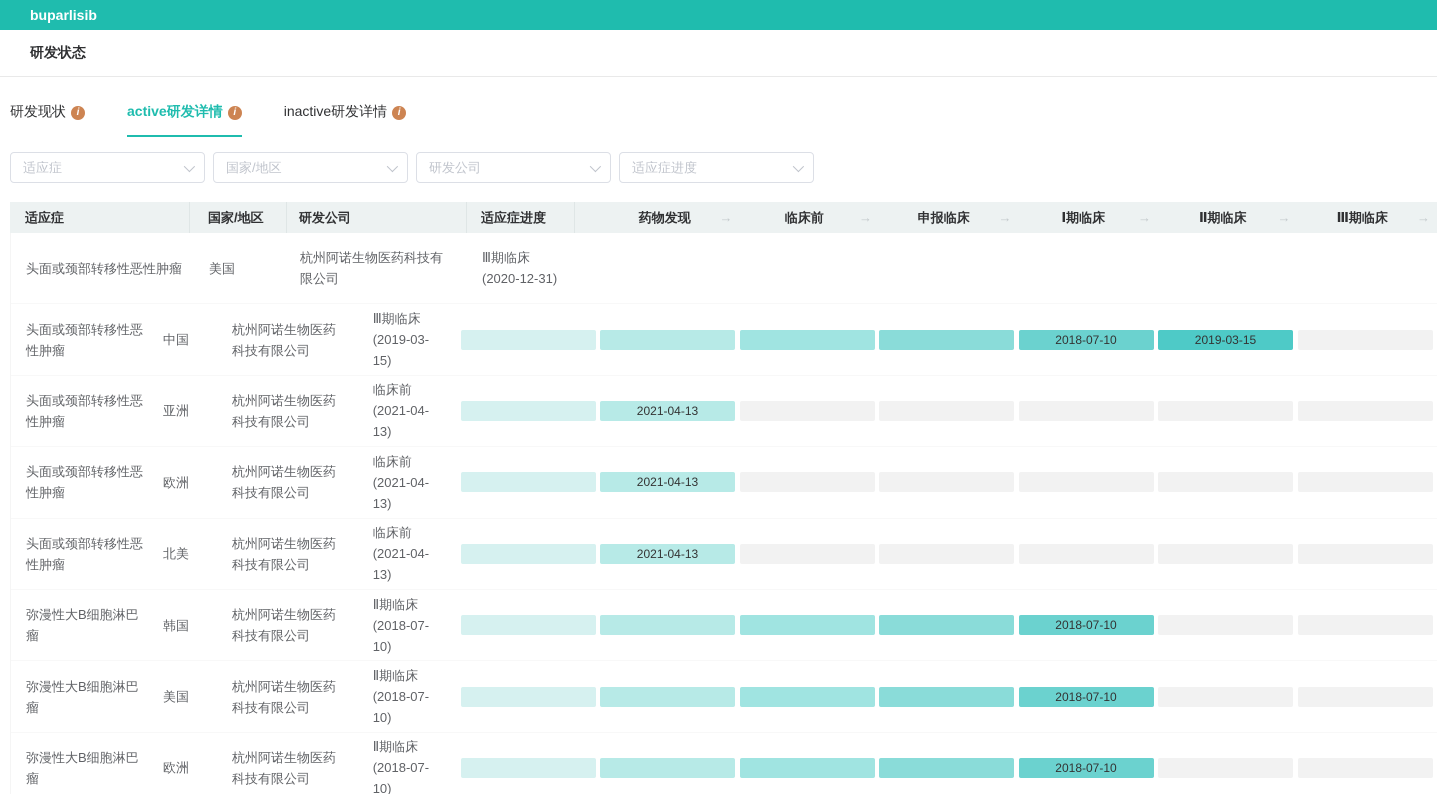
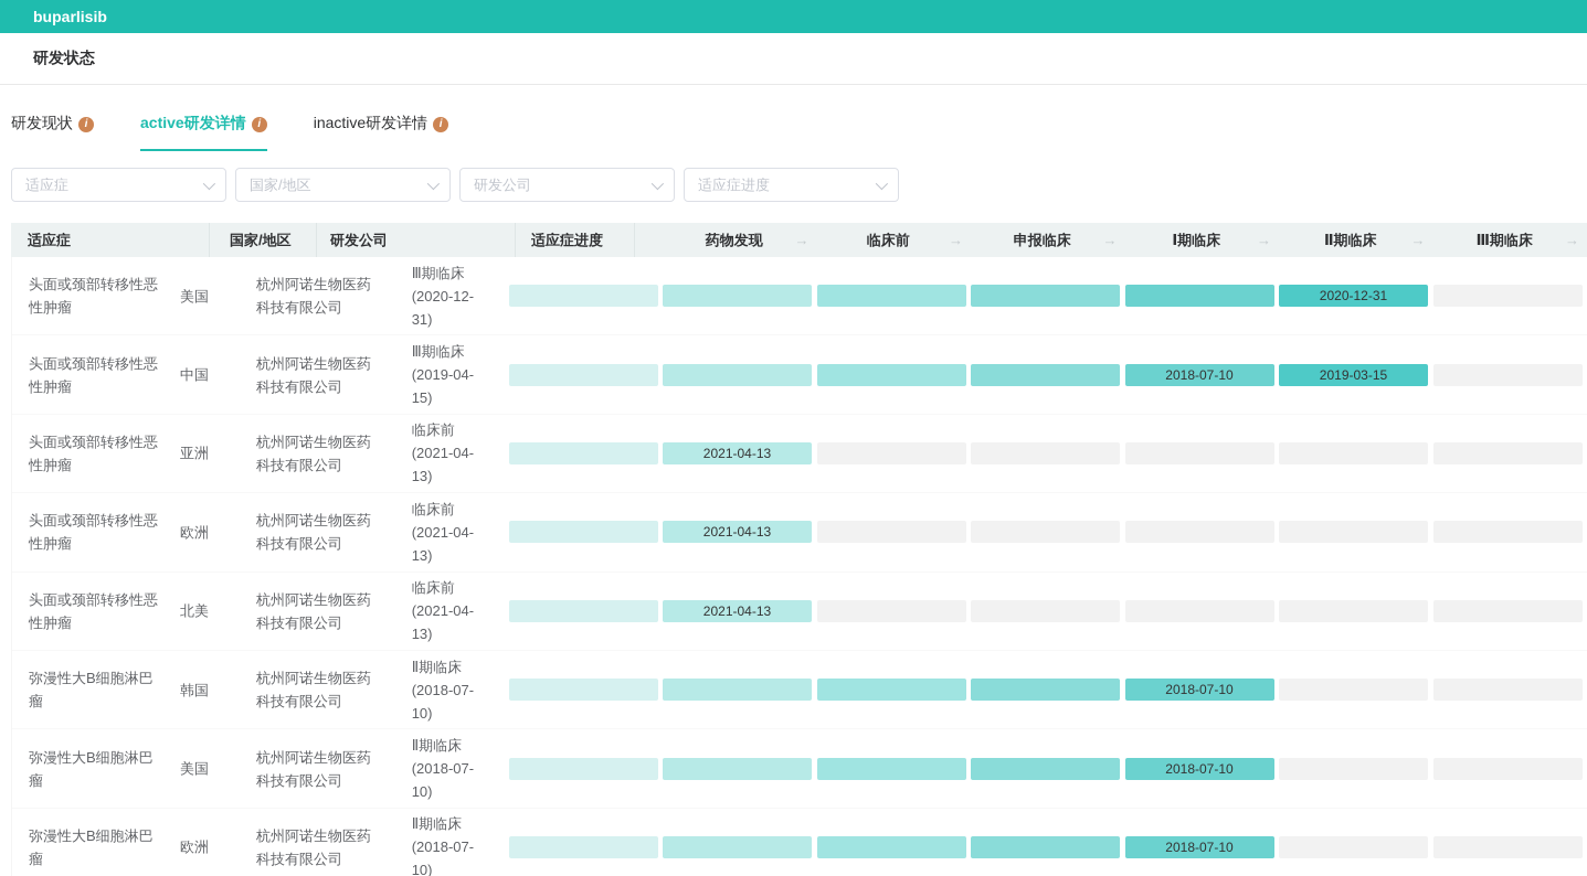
  buparlisib
  研发状态
  研发现状
  i
  active研发详情
  i
  inactive研发详情
  i
  适应症
  国家/地区
  研发公司
  适应症进度
  适应症
  国家/地区
  研发公司
  适应症进度
  药物发现
  →
  临床前
  →
  申报临床
  →
  Ⅰ期临床
  →
  Ⅱ期临床
  →
  Ⅲ期临床
  →
  头面或颈部转移性恶性肿瘤
  美国
  杭州阿诺生物医药科技有限公司
  Ⅲ期临床
  (2020-12-31)
+ 2020-12-31
  头面或颈部转移性恶性肿瘤
  中国
  杭州阿诺生物医药科技有限公司
  Ⅲ期临床
- (2019-03-15)
+ (2019-04-15)
  2018-07-10
  2019-03-15
  头面或颈部转移性恶性肿瘤
  亚洲
  杭州阿诺生物医药科技有限公司
  临床前
  (2021-04-13)
  2021-04-13
  头面或颈部转移性恶性肿瘤
  欧洲
  杭州阿诺生物医药科技有限公司
  临床前
  (2021-04-13)
  2021-04-13
  头面或颈部转移性恶性肿瘤
  北美
  杭州阿诺生物医药科技有限公司
  临床前
  (2021-04-13)
  2021-04-13
  弥漫性大B细胞淋巴瘤
  韩国
  杭州阿诺生物医药科技有限公司
  Ⅱ期临床
  (2018-07-10)
  2018-07-10
  弥漫性大B细胞淋巴瘤
  美国
  杭州阿诺生物医药科技有限公司
  Ⅱ期临床
  (2018-07-10)
  2018-07-10
  弥漫性大B细胞淋巴瘤
  欧洲
  杭州阿诺生物医药科技有限公司
  Ⅱ期临床
  (2018-07-10)
  2018-07-10
